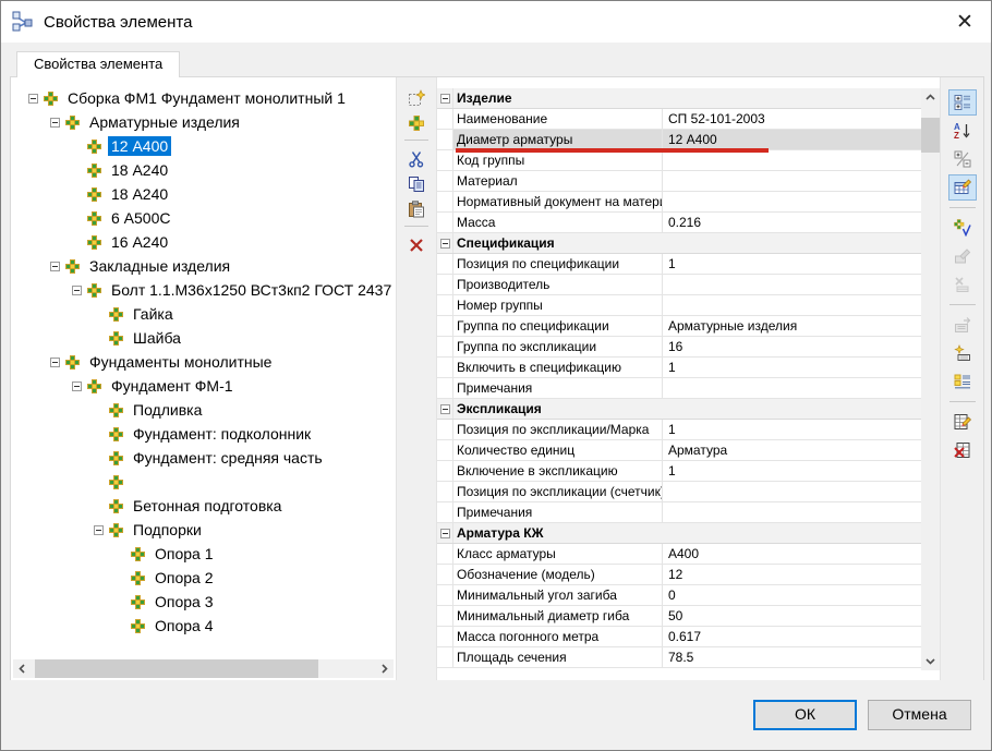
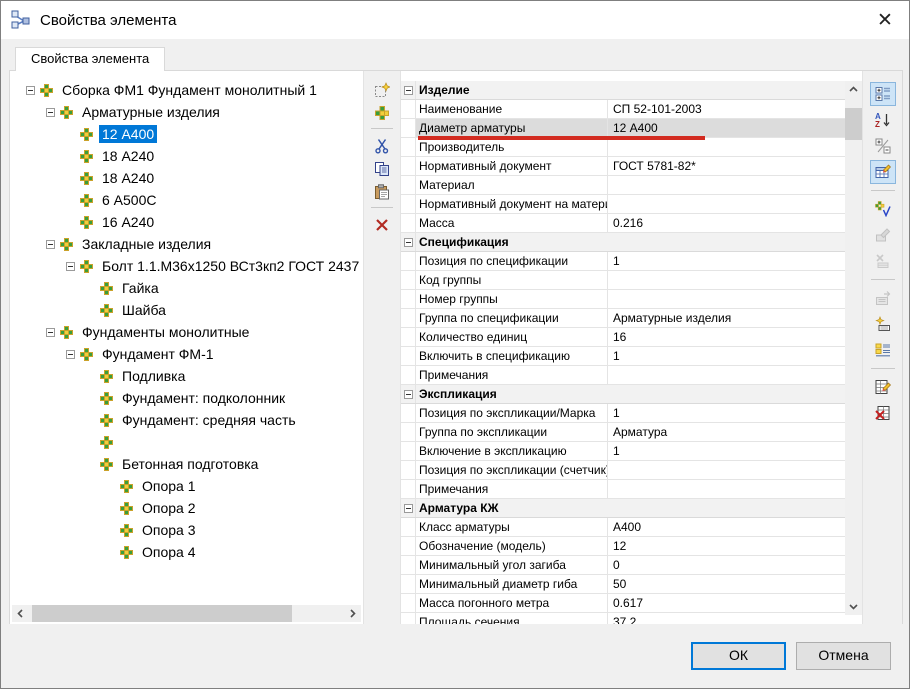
  Свойства элемента
  ✕
  Свойства элемента
  Сборка ФМ1 Фундамент монолитный 1
  Арматурные изделия
  12 А400
  18 А240
  18 А240
  6 А500С
  16 А240
  Закладные изделия
  Болт 1.1.М36х1250 ВСт3кп2 ГОСТ 2437
  Гайка
  Шайба
  Фундаменты монолитные
  Фундамент ФМ-1
  Подливка
  Фундамент: подколонник
  Фундамент: средняя часть
  Бетонная подготовка
- Подпорки
  Опора 1
  Опора 2
  Опора 3
  Опора 4
  Изделие
  Наименование
  СП 52-101-2003
  Диаметр арматуры
  12 А400
- Код группы
+ Производитель
+ Нормативный документ
+ ГОСТ 5781-82*
  Материал
  Нормативный документ на матер
  Масса
  0.216
  Спецификация
  Позиция по спецификации
  1
- Производитель
+ Код группы
  Номер группы
  Группа по спецификации
  Арматурные изделия
- Группа по экспликации
+ Количество единиц
  16
  Включить в спецификацию
  1
  Примечания
  Экспликация
  Позиция по экспликации/Марка
  1
- Количество единиц
+ Группа по экспликации
  Арматура
  Включение в экспликацию
  1
  Позиция по экспликации (счетчик)
  Примечания
  Арматура КЖ
  Класс арматуры
  А400
  Обозначение (модель)
  12
  Минимальный угол загиба
  0
  Минимальный диаметр гиба
  50
  Масса погонного метра
  0.617
  Площадь сечения
- 78.5
+ 37.2
  ОК
  Отмена
